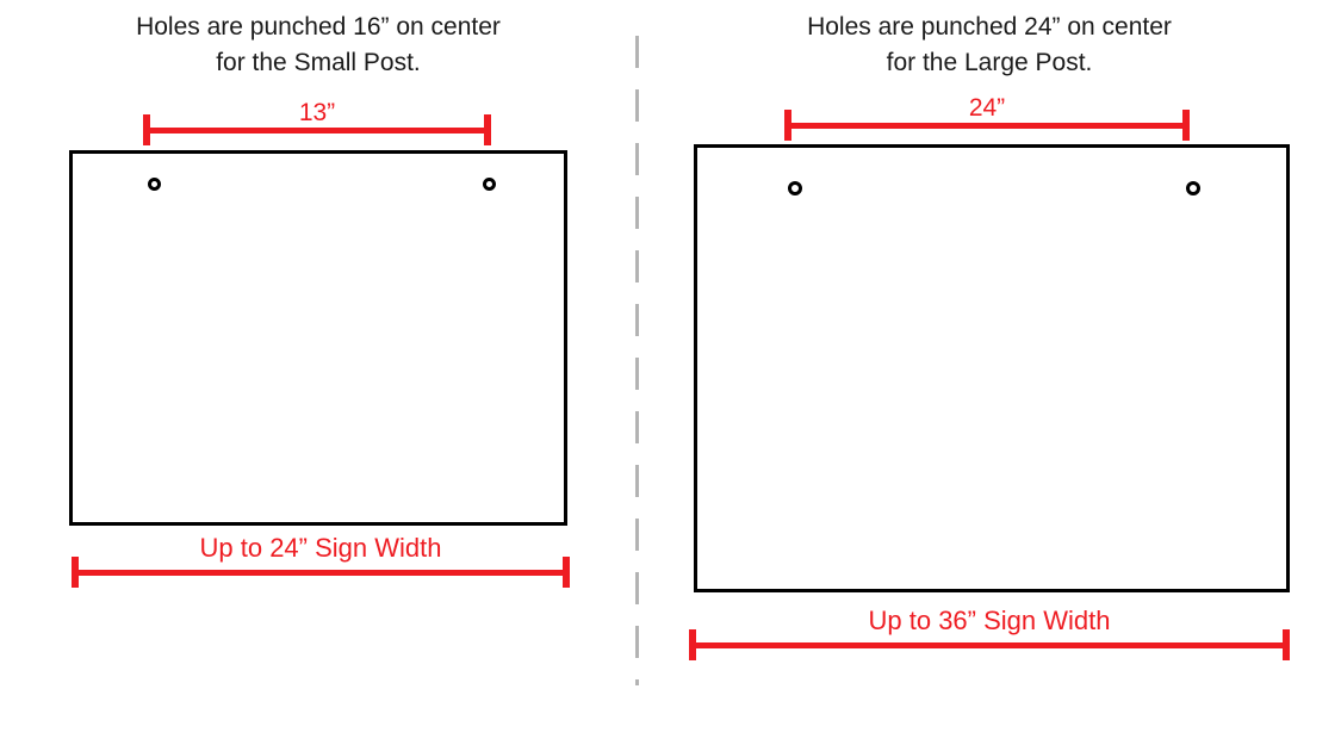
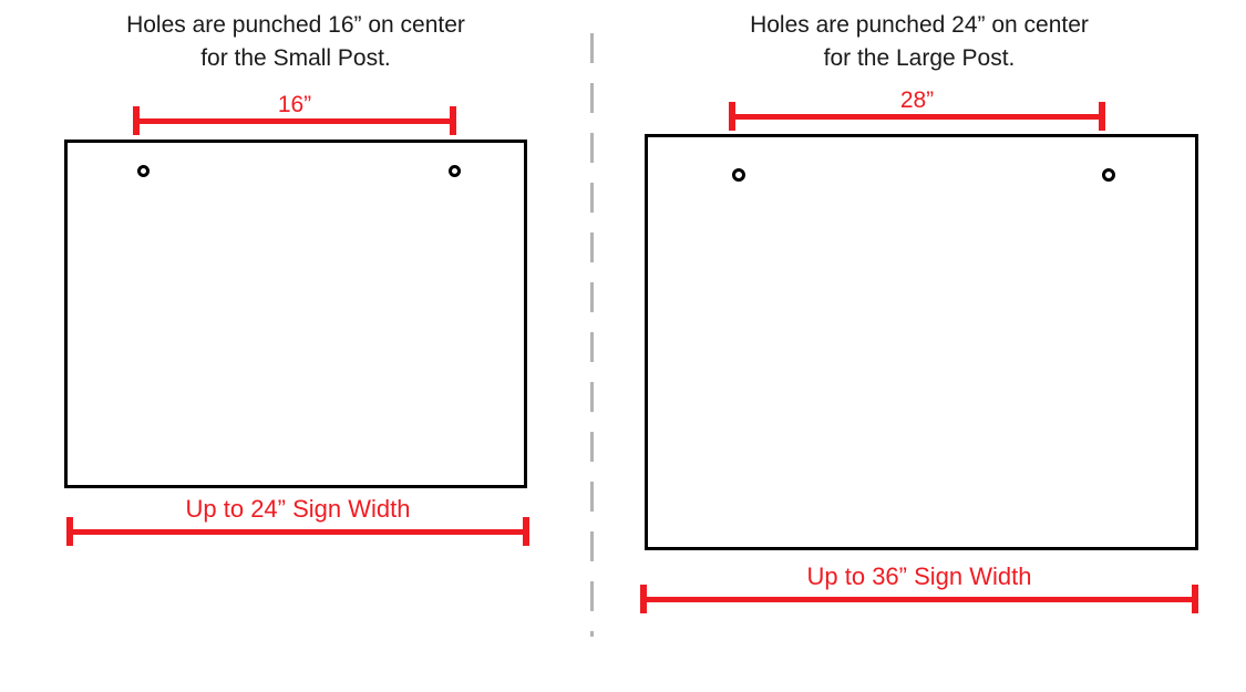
  Holes are punched 16” on center
  for the Small Post.
- 13”
+ 16”
  Up to 24” Sign Width
  Holes are punched 24” on center
  for the Large Post.
- 24”
+ 28”
  Up to 36” Sign Width
